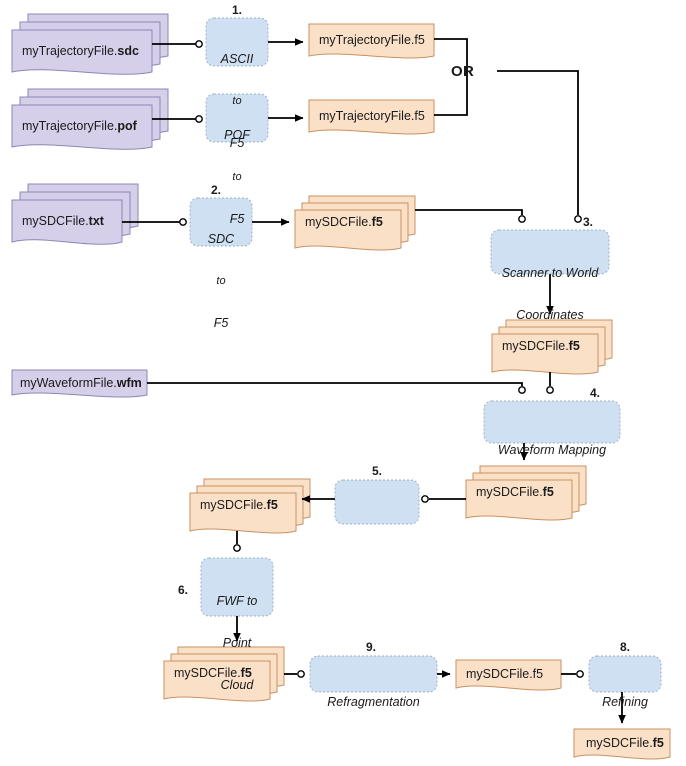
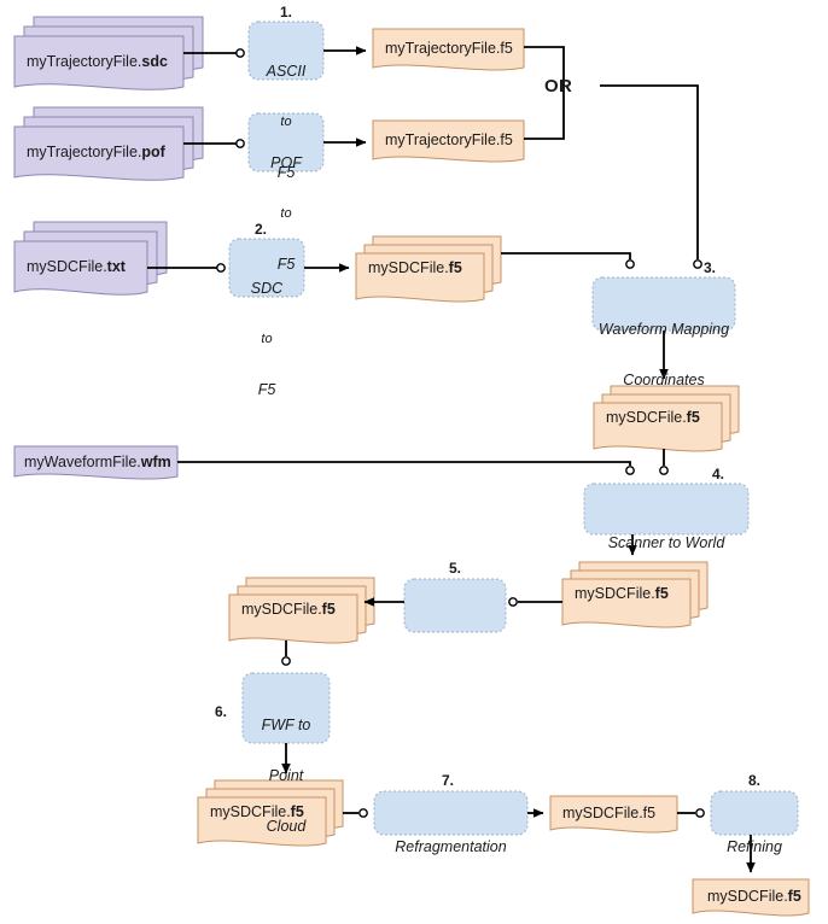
  myTrajectoryFile.sdc
  myTrajectoryFile.pof
  mySDCFile.txt
  myWaveformFile.wfm
  myTrajectoryFile.f5
  myTrajectoryFile.f5
  mySDCFile.f5
  mySDCFile.f5
  mySDCFile.f5
  mySDCFile.f5
  mySDCFile.f5
  mySDCFile.f5
  mySDCFile.f5
  ASCII
  to
  F5
  POF
  to
  F5
  SDC
  to
  F5
- Scanner to World
+ Waveform Mapping
  Coordinates
- Waveform Mapping
+ Scanner to World
  FWF to
  Point
  Cloud
  Refragmentation
  Refining
  1.
  2.
  3.
  4.
  5.
  6.
- 9.
+ 7.
  8.
  OR
